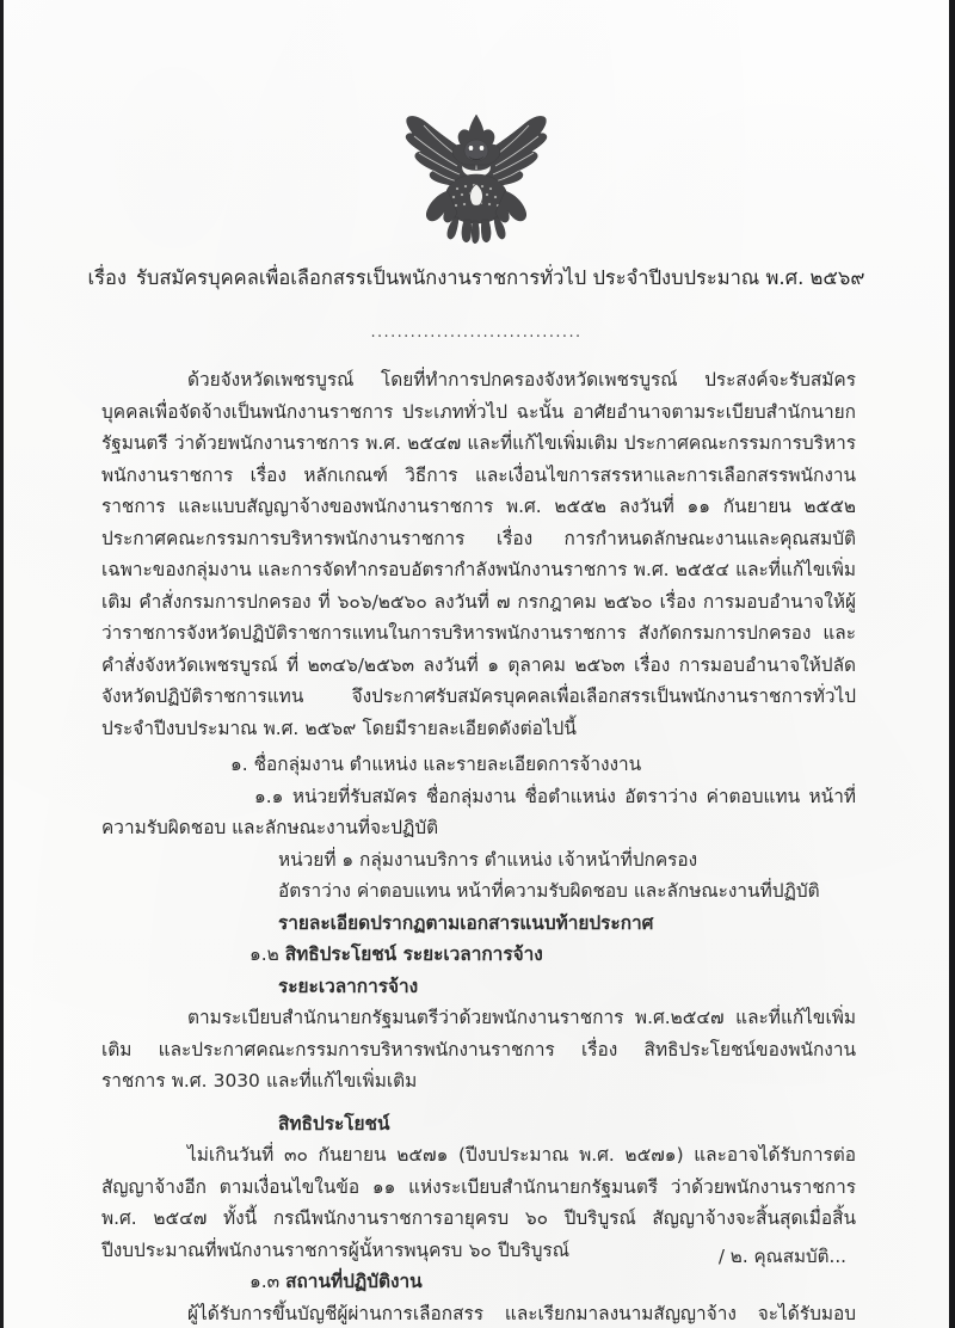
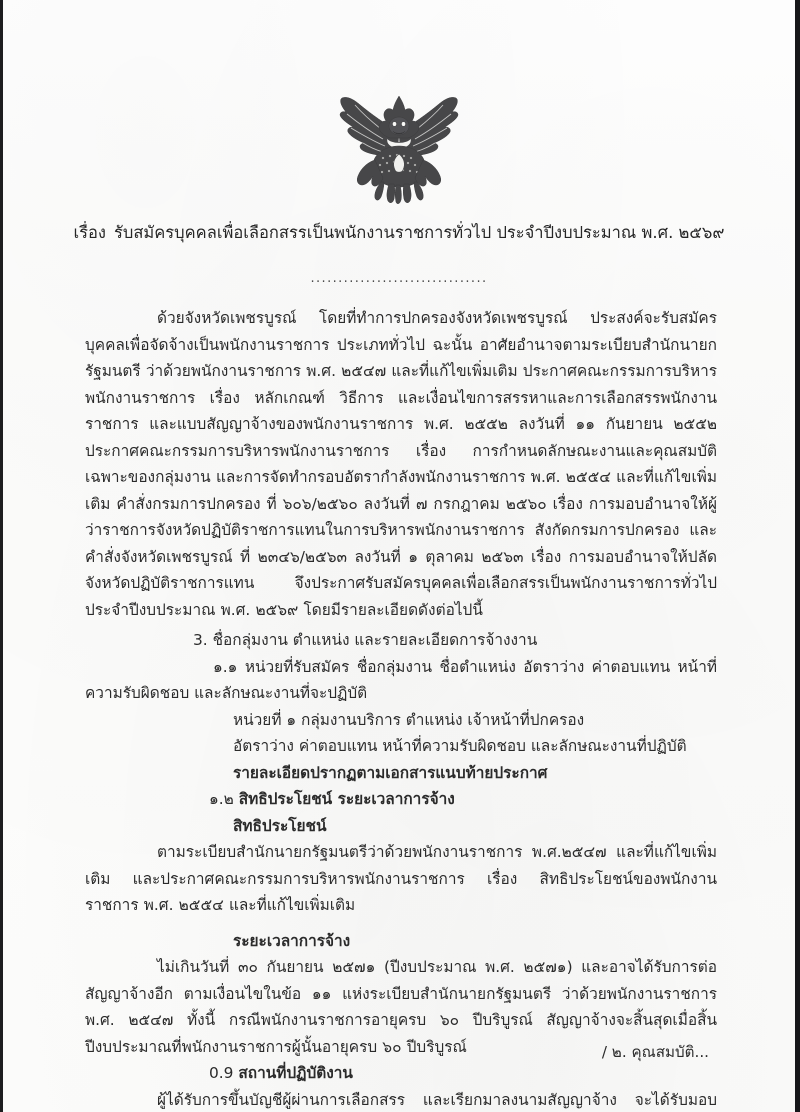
  เรื่อง รับสมัครบุคคลเพื่อเลือกสรรเป็นพนักงานราชการทั่วไป ประจำปีงบประมาณ พ.ศ. ๒๕๖๙
  ................................
  ด้วยจังหวัดเพชรบูรณ์ โดยที่ทำการปกครองจังหวัดเพชรบูรณ์ ประสงค์จะรับสมัครบุคคลเพื่อจัดจ้างเป็นพนักงานราชการ ประเภททั่วไป ฉะนั้น อาศัยอำนาจตามระเบียบสำนักนายกรัฐมนตรี ว่าด้วยพนักงานราชการ พ.ศ. ๒๕๔๗ และที่แก้ไขเพิ่มเติม ประกาศคณะกรรมการบริหารพนักงานราชการ เรื่อง หลักเกณฑ์ วิธีการ และเงื่อนไขการสรรหาและการเลือกสรรพนักงานราชการ และแบบสัญญาจ้างของพนักงานราชการ พ.ศ. ๒๕๕๒ ลงวันที่ ๑๑ กันยายน ๒๕๕๒ ประกาศคณะกรรมการบริหารพนักงานราชการ เรื่อง การกำหนดลักษณะงานและคุณสมบัติเฉพาะของกลุ่มงาน และการจัดทำกรอบอัตรากำลังพนักงานราชการ พ.ศ. ๒๕๕๔ และที่แก้ไขเพิ่มเติม คำสั่งกรมการปกครอง ที่ ๖๐๖/๒๕๖๐ ลงวันที่ ๗ กรกฎาคม ๒๕๖๐ เรื่อง การมอบอำนาจให้ผู้ว่าราชการจังหวัดปฏิบัติราชการแทนในการบริหารพนักงานราชการ สังกัดกรมการปกครอง และคำสั่งจังหวัดเพชรบูรณ์ ที่ ๒๓๔๖/๒๕๖๓ ลงวันที่ ๑ ตุลาคม ๒๕๖๓ เรื่อง การมอบอำนาจให้ปลัดจังหวัดปฏิบัติราชการแทน จึงประกาศรับสมัครบุคคลเพื่อเลือกสรรเป็นพนักงานราชการทั่วไป ประจำปีงบประมาณ พ.ศ. ๒๕๖๙ โดยมีรายละเอียดดังต่อไปนี้
- ๑. ชื่อกลุ่มงาน ตำแหน่ง และรายละเอียดการจ้างงาน
+ 3. ชื่อกลุ่มงาน ตำแหน่ง และรายละเอียดการจ้างงาน
  ๑.๑ หน่วยที่รับสมัคร ชื่อกลุ่มงาน ชื่อตำแหน่ง อัตราว่าง ค่าตอบแทน หน้าที่ความรับผิดชอบ และลักษณะงานที่จะปฏิบัติ
  หน่วยที่ ๑ กลุ่มงานบริการ ตำแหน่ง เจ้าหน้าที่ปกครอง
  อัตราว่าง ค่าตอบแทน หน้าที่ความรับผิดชอบ และลักษณะงานที่ปฏิบัติ
  รายละเอียดปรากฏตามเอกสารแนบท้ายประกาศ
  ๑.๒ สิทธิประโยชน์ ระยะเวลาการจ้าง
- ระยะเวลาการจ้าง
+ สิทธิประโยชน์
- ตามระเบียบสำนักนายกรัฐมนตรีว่าด้วยพนักงานราชการ พ.ศ.๒๕๔๗ และที่แก้ไขเพิ่มเติม และประกาศคณะกรรมการบริหารพนักงานราชการ เรื่อง สิทธิประโยชน์ของพนักงานราชการ พ.ศ. 3030 และที่แก้ไขเพิ่มเติม
+ ตามระเบียบสำนักนายกรัฐมนตรีว่าด้วยพนักงานราชการ พ.ศ.๒๕๔๗ และที่แก้ไขเพิ่มเติม และประกาศคณะกรรมการบริหารพนักงานราชการ เรื่อง สิทธิประโยชน์ของพนักงานราชการ พ.ศ. ๒๕๕๔ และที่แก้ไขเพิ่มเติม
- สิทธิประโยชน์
+ ระยะเวลาการจ้าง
- ไม่เกินวันที่ ๓๐ กันยายน ๒๕๗๑ (ปีงบประมาณ พ.ศ. ๒๕๗๑) และอาจได้รับการต่อสัญญาจ้างอีก ตามเงื่อนไขในข้อ ๑๑ แห่งระเบียบสำนักนายกรัฐมนตรี ว่าด้วยพนักงานราชการ พ.ศ. ๒๕๔๗ ทั้งนี้ กรณีพนักงานราชการอายุครบ ๖๐ ปีบริบูรณ์ สัญญาจ้างจะสิ้นสุดเมื่อสิ้นปีงบประมาณที่พนักงานราชการผู้นั้หารพนุครบ ๖๐ ปีบริบูรณ์
+ ไม่เกินวันที่ ๓๐ กันยายน ๒๕๗๑ (ปีงบประมาณ พ.ศ. ๒๕๗๑) และอาจได้รับการต่อสัญญาจ้างอีก ตามเงื่อนไขในข้อ ๑๑ แห่งระเบียบสำนักนายกรัฐมนตรี ว่าด้วยพนักงานราชการ พ.ศ. ๒๕๔๗ ทั้งนี้ กรณีพนักงานราชการอายุครบ ๖๐ ปีบริบูรณ์ สัญญาจ้างจะสิ้นสุดเมื่อสิ้นปีงบประมาณที่พนักงานราชการผู้นั้นอายุครบ ๖๐ ปีบริบูรณ์
- ๑.๓ สถานที่ปฏิบัติงาน
+ 0.9 สถานที่ปฏิบัติงาน
  / ๒. คุณสมบัติ...
